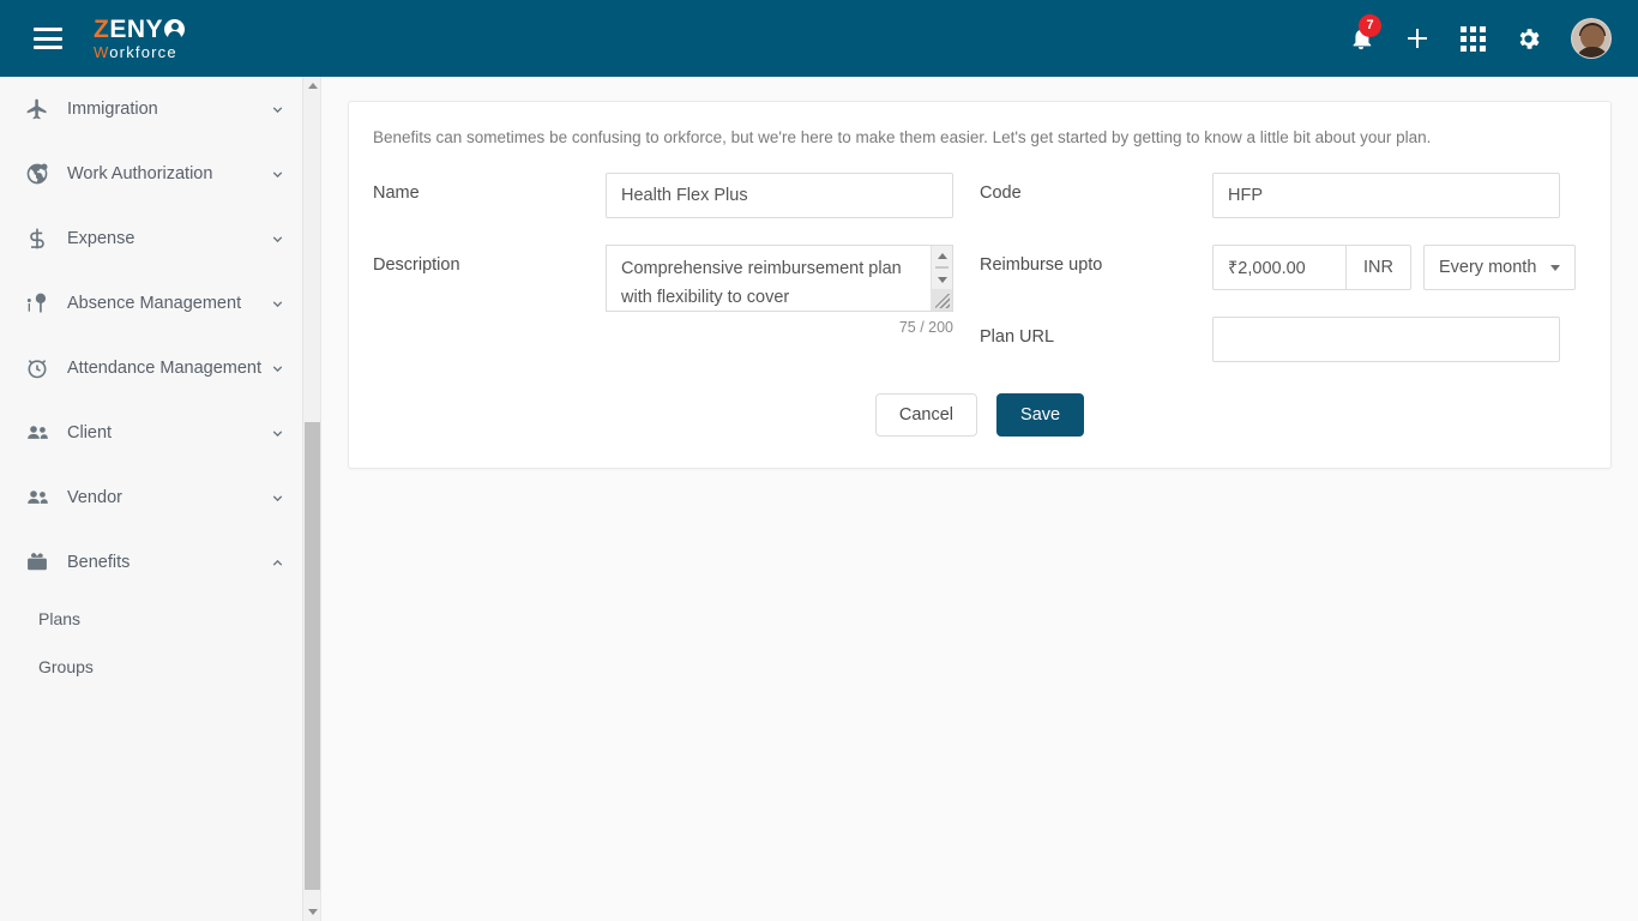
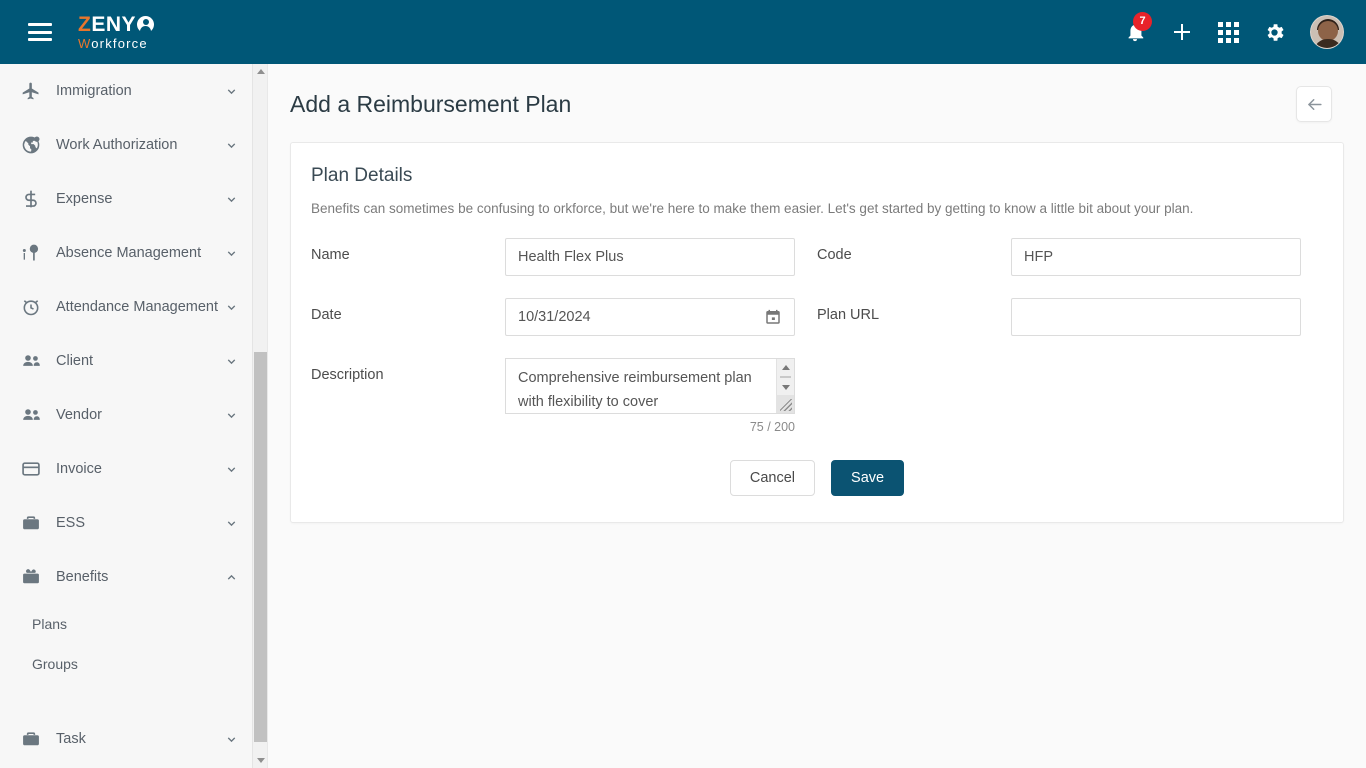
  Z
  ENY
  Workforce
  7
  Immigration
  Work Authorization
  Expense
  Absence Management
  Attendance Management
  Client
  Vendor
+ Invoice
+ ESS
  Benefits
  Plans
  Groups
+ Task
+ Add a Reimbursement Plan
+ Plan Details
  Benefits can sometimes be confusing to orkforce, but we're here to make them easier. Let's get started by getting to know a little bit about your plan.
  Name
  Health Flex Plus
+ Date
+ 10/31/2024
  Description
  Comprehensive reimbursement plan with flexibility to cover
  75 / 200
  Code
  HFP
- Reimburse upto
- ₹2,000.00
- INR
- Every month
  Plan URL
  Cancel
  Save
